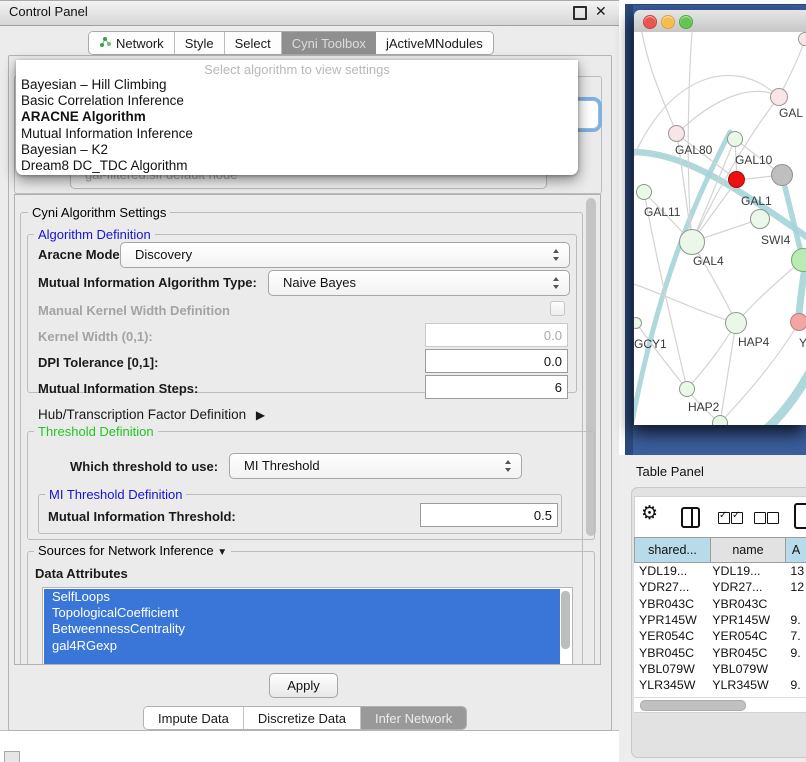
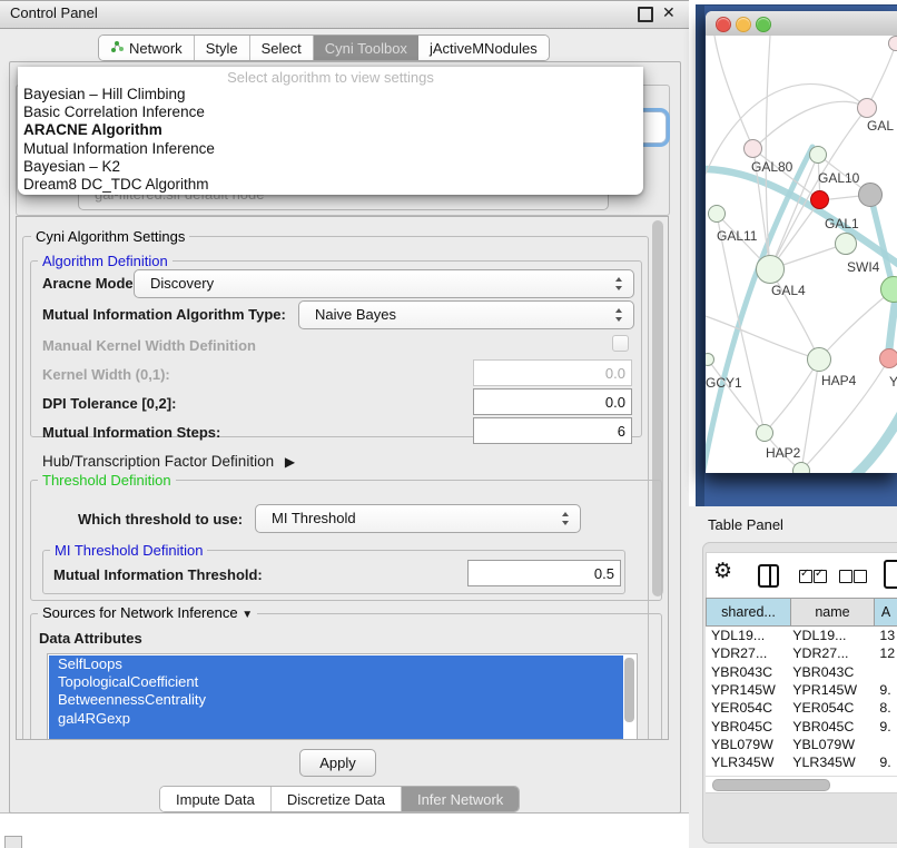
  Control Panel
  ✕
  Network
  Style
  Select
  Cyni Toolbox
  jActiveMNodules
  Select algorithm to view settings
  Bayesian – Hill Climbing
  Basic Correlation Inference
  ARACNE Algorithm
  Mutual Information Inference
  Bayesian – K2
  Dream8 DC_TDC Algorithm
  Cyni Algorithm Settings
  Algorithm Definition
  Aracne Mode
  Discovery
  Mutual Information Algorithm Type:
  Naive Bayes
  Manual Kernel Width Definition
  Kernel Width (0,1):
  0.0
- DPI Tolerance [0,1]:
+ DPI Tolerance [0,2]:
  0.0
  Mutual Information Steps:
  6
  Hub/Transcription Factor Definition ▶
  Threshold Definition
  Which threshold to use:
  MI Threshold
  MI Threshold Definition
  Mutual Information Threshold:
  0.5
  Sources for Network Inference ▼
  Data Attributes
  SelfLoops
  TopologicalCoefficient
  BetweennessCentrality
  gal4RGexp
  Apply
  Impute Data
  Discretize Data
  Infer Network
  GAL
  GAL80
  GAL10
  GAL1
  GAL11
  SWI4
  GAL4
  GCY1
  HAP4
  Y
  HAP2
  Table Panel
  ⚙
  shared...
  name
  A
  YDL19...
  YDL19...
  13
  YDR27...
  YDR27...
  12
  YBR043C
  YBR043C
  YPR145W
  YPR145W
  9.
  YER054C
  YER054C
- 7.
+ 8.
  YBR045C
  YBR045C
  9.
  YBL079W
  YBL079W
  YLR345W
  YLR345W
  9.
